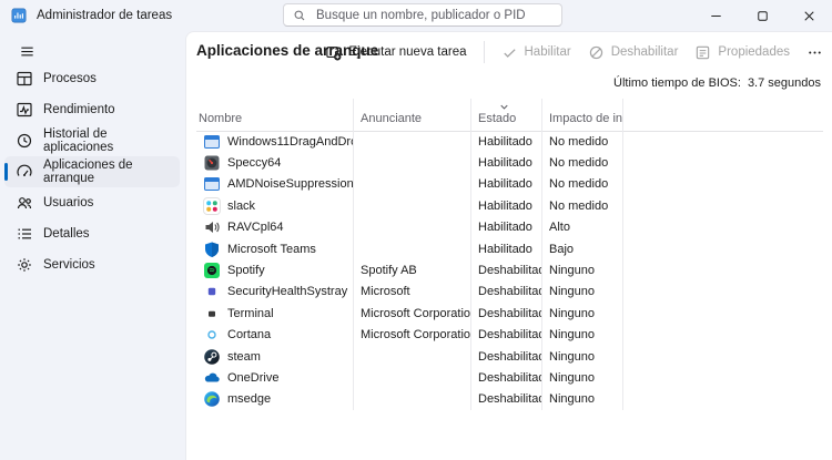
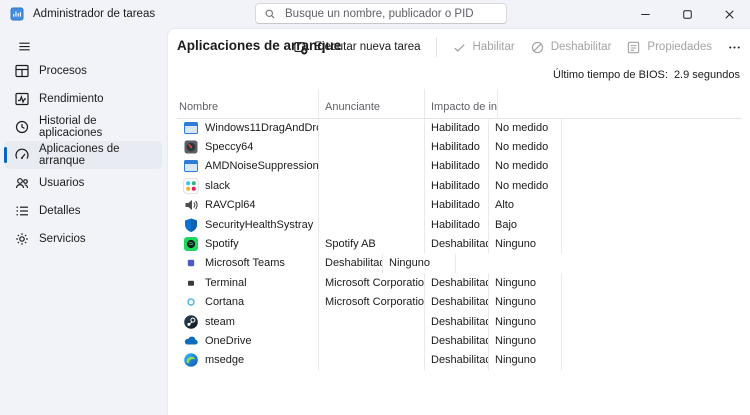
  Administrador de tareas
  Busque un nombre, publicador o PID
  Procesos
  Rendimiento
  Historial de aplicaciones
  Aplicaciones de arranque
  Usuarios
  Detalles
  Servicios
  Aplicaciones de arrnque
  Ejecutar nueva tarea
  Habilitar
  Deshabilitar
  Propiedades
- Último tiempo de BIOS: 3.7 segundos
+ Último tiempo de BIOS: 2.9 segundos
  Nombre
  Anunciante
- Estado
  Impacto de in
  Windows11DragAndDr
  Habilitado
  No medido
  Speccy64
  Habilitado
  No medido
  AMDNoiseSuppression
  Habilitado
  No medido
  slack
  Habilitado
  No medido
  RAVCpl64
  Habilitado
  Alto
- Microsoft Teams
+ SecurityHealthSystray
  Habilitado
  Bajo
  Spotify
  Spotify AB
  Deshabilitad
  Ninguno
- SecurityHealthSystray
+ Microsoft Teams
- Microsoft
  Deshabilitad
  Ninguno
  Terminal
  Microsoft Corporatio
  Deshabilitad
  Ninguno
  Cortana
  Microsoft Corporatio
  Deshabilitad
  Ninguno
  steam
  Deshabilitad
  Ninguno
  OneDrive
  Deshabilitad
  Ninguno
  msedge
  Deshabilitad
  Ninguno
